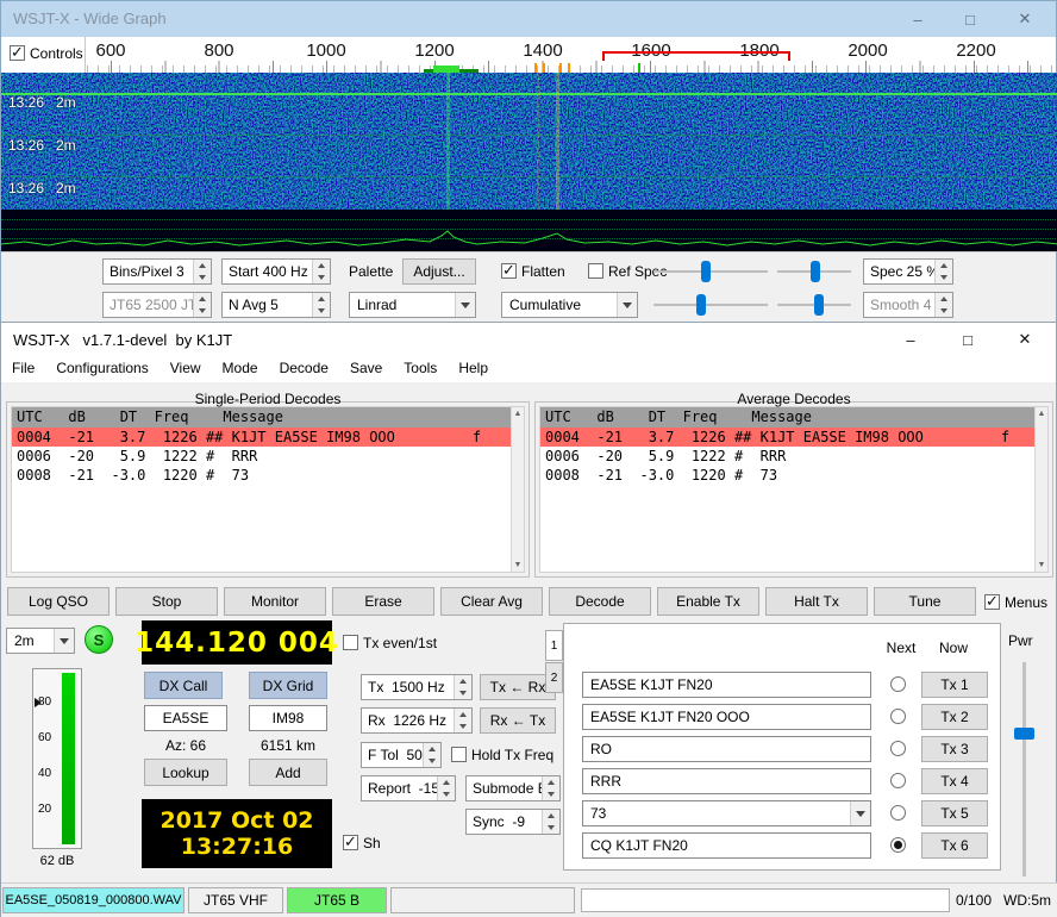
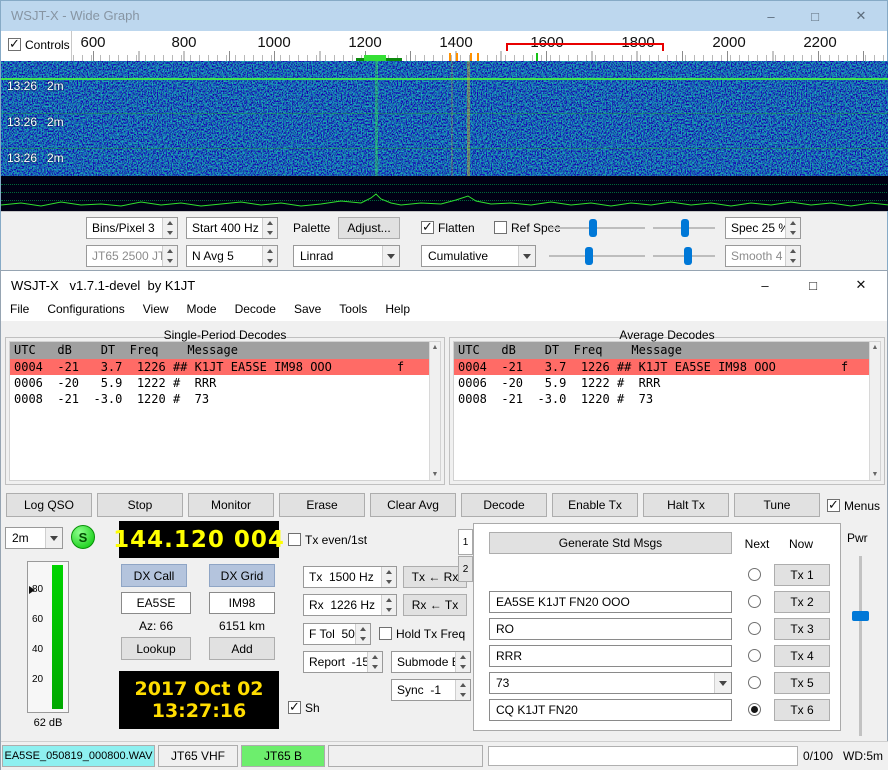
  WSJT-X - Wide Graph
  –
  □
  ✕
  Controls
  600
  800
  1000
  1200
  1400
  1600
  1800
  2000
  2200
  13:26
  2m
  13:26
  2m
  13:26
  2m
  Bins/Pixel 3
  Start 400 Hz
  Palette
  Adjust...
  Flatten
  Ref Sp
  Spec 25 %
  JT65 2500 J
  N Avg 5
  Linrad
  Cumulative
  Smooth 4
  WSJT-X v1.7.1-devel by K1JT
  –
  □
  ✕
  File
  Configurations
  View
  Mode
  Decode
  Save
  Tools
  Help
  Single-Period Decodes
  UTC dB DT Freq Message
  0004 -21 3.7 1226 ## K1JT EA5SE IM98 OOO f
  0006 -20 5.9 1222 # RRR
  0008 -21 -3.0 1220 # 73
  Average Decodes
  UTC dB DT Freq Message
  0004 -21 3.7 1226 ## K1JT EA5SE IM98 OOO f
  0006 -20 5.9 1222 # RRR
  0008 -21 -3.0 1220 # 73
  Log QSO
  Stop
  Monitor
  Erase
  Clear Avg
  Decode
  Enable Tx
  Halt Tx
  Tune
  Menus
  2m
  S
  144.120 004
  Tx even/1st
  80
  60
  40
  20
  62 dB
  DX Call
  DX Grid
  EA5SE
  IM98
  Az: 66
  6151 km
  Lookup
  Add
  2017 Oct 02
  13:27:16
  Tx 1500 Hz
  Tx ← Rx
  Rx 1226 Hz
  Rx ← Tx
  F Tol 50
  Hold Tx Freq
  Report -15
  Submode
- Sync -9
+ Sync -1
  Sh
  1
  2
+ Generate Std Msgs
  Next
  Now
- EA5SE K1JT FN20
  Tx 1
  EA5SE K1JT FN20 OOO
  Tx 2
  RO
  Tx 3
  RRR
  Tx 4
  73
  Tx 5
  CQ K1JT FN20
  Tx 6
  Pwr
  EA5SE_050819_000800.WAV
  JT65 VHF
  JT65 B
  0/100
  WD:5m
